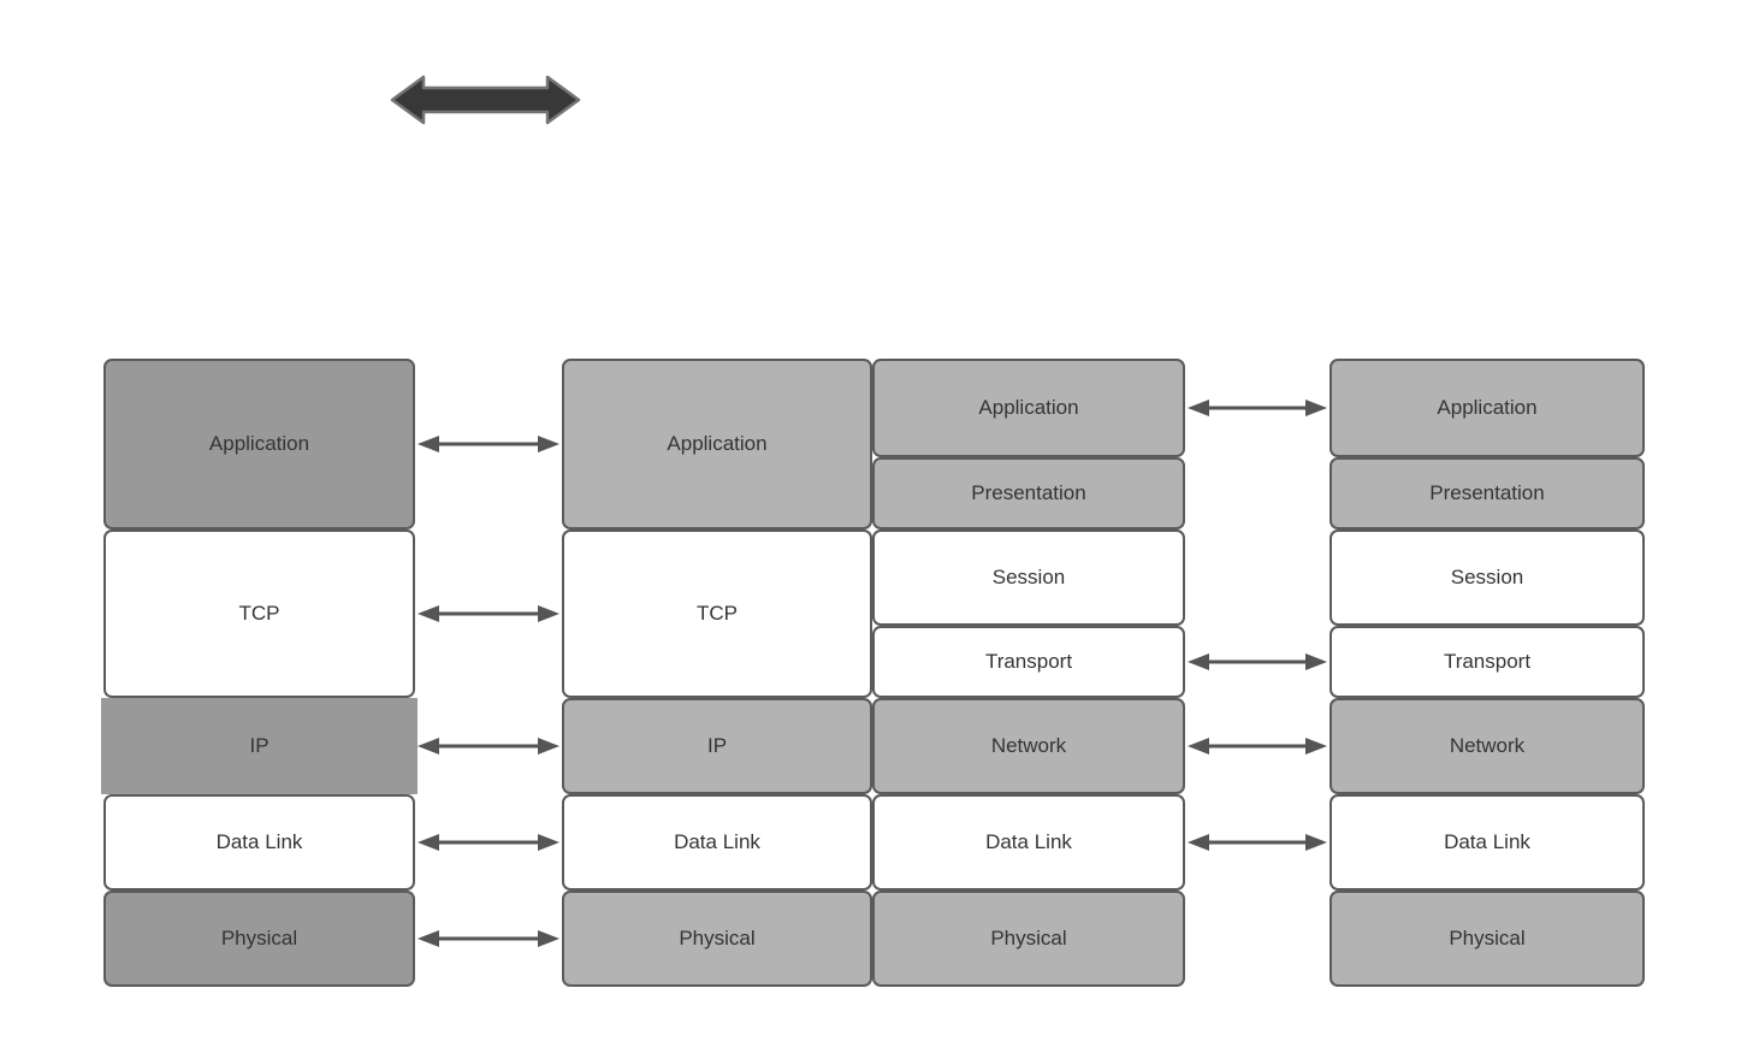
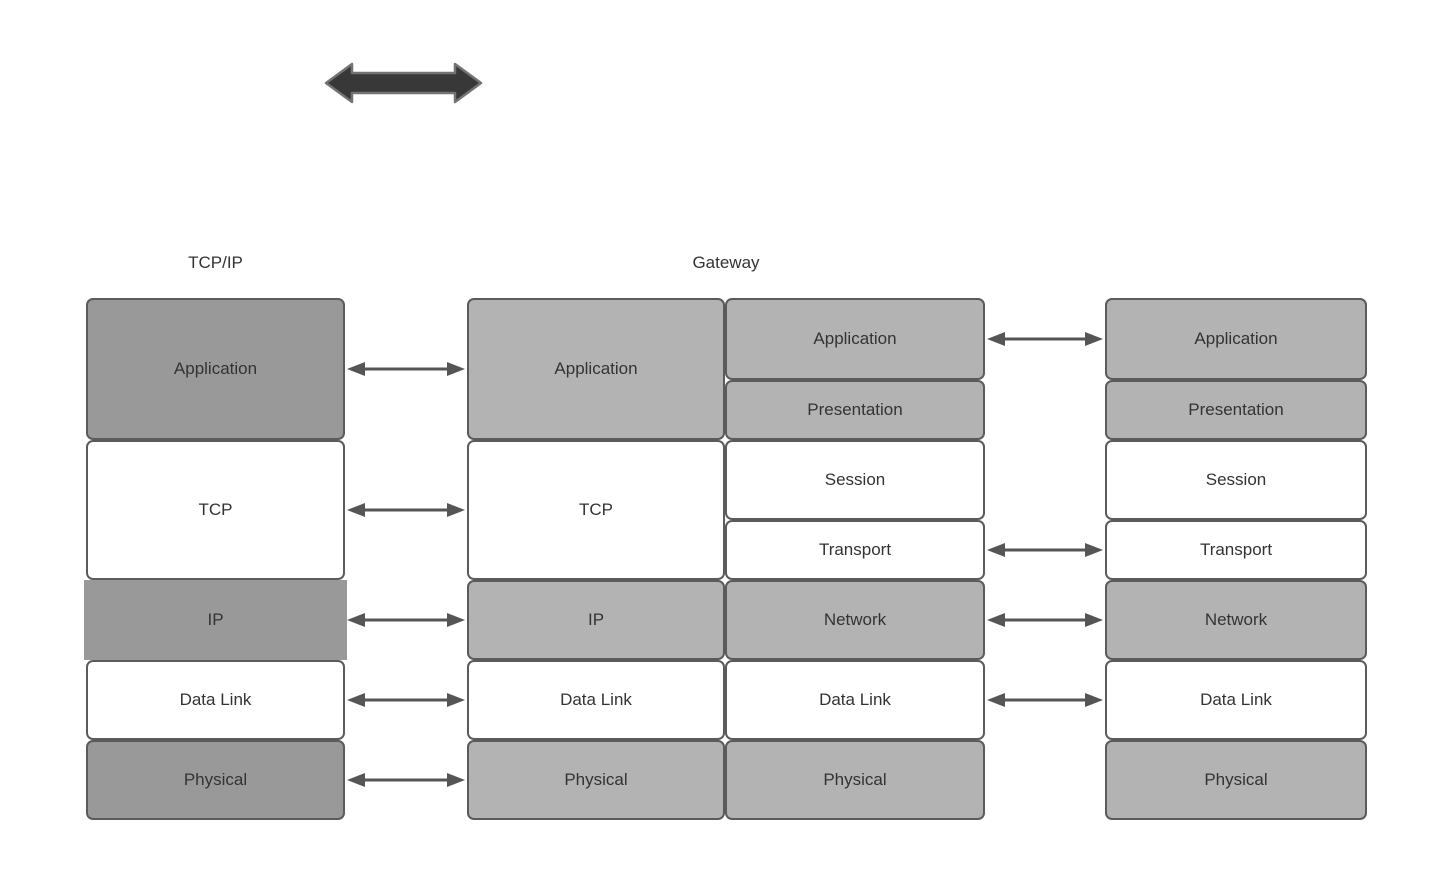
+ TCP/IP
+ Gateway
  Application
  TCP
  IP
  Data Link
  Physical
  Application
  TCP
  IP
  Data Link
  Physical
  Application
  Presentation
  Session
  Transport
  Network
  Data Link
  Physical
  Application
  Presentation
  Session
  Transport
  Network
  Data Link
  Physical
